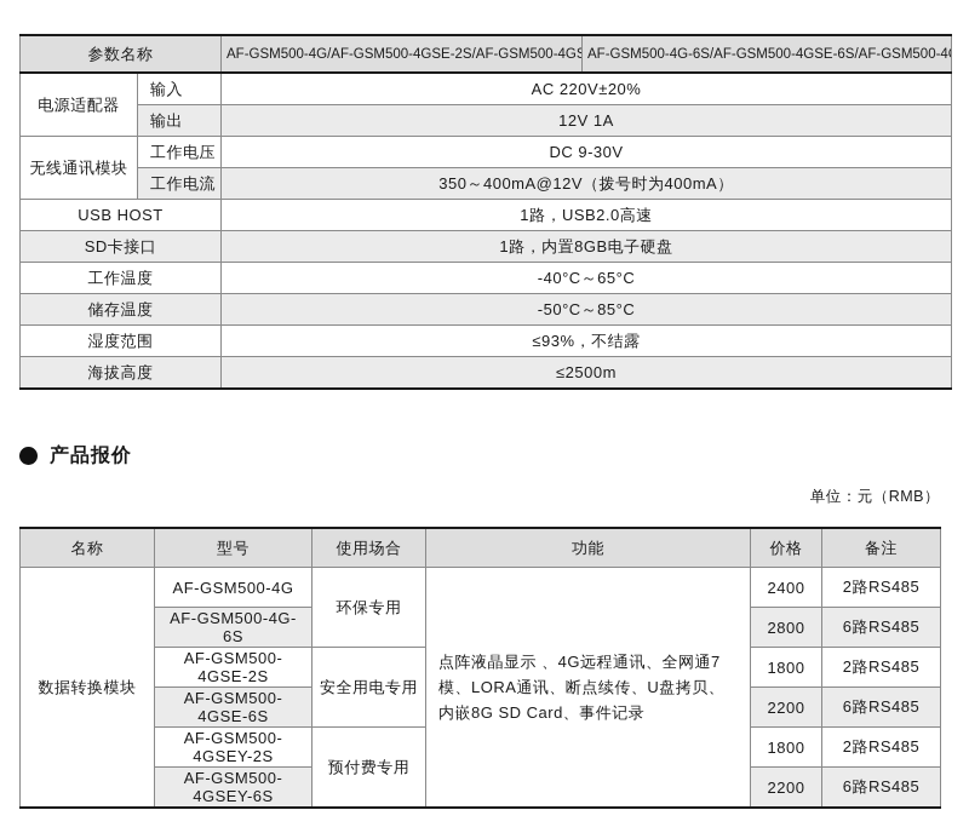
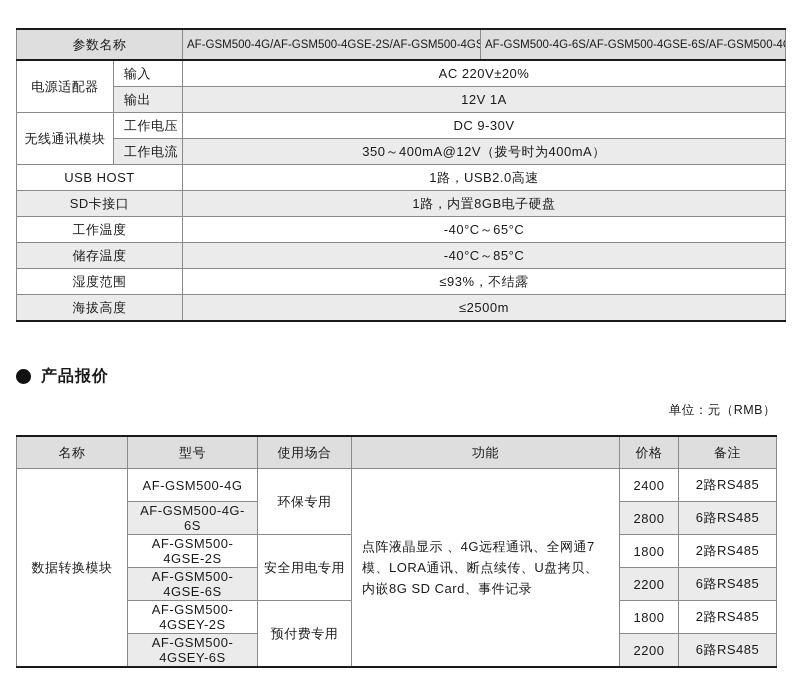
  参数名称	AF-GSM500-4G/AF-GSM500-4GSE-2S/AF-GSM500-4GS	AF-GSM500-4G-6S/AF-GSM500-4GSE-6S/AF-GSM500-4
  电源适配器	输入	AC 220V±20%
  输出	12V 1A
  无线通讯模块	工作电压	DC 9-30V
  工作电流	350～400mA@12V（拨号时为400mA）
  USB HOST	1路，USB2.0高速
  SD卡接口	1路，内置8GB电子硬盘
  工作温度	-40°C～65°C
- 储存温度	-50°C～85°C
+ 储存温度	-40°C～85°C
  湿度范围	≤93%，不结露
  海拔高度	≤2500m
  产品报价
  单位：元（RMB）
  名称	型号	使用场合	功能	价格	备注
  数据转换模块	AF-GSM500-4G	环保专用	点阵液晶显示 、4G远程通讯、全网通7模、LORA通讯、断点续传、U盘拷贝、内嵌8G SD Card、事件记录	2400	2路RS485
  AF-GSM500-4G-6S	2800	6路RS485
  AF-GSM500-4GSE-2S	安全用电专用	1800	2路RS485
  AF-GSM500-4GSE-6S	2200	6路RS485
  AF-GSM500-4GSEY-2S	预付费专用	1800	2路RS485
  AF-GSM500-4GSEY-6S	2200	6路RS485
